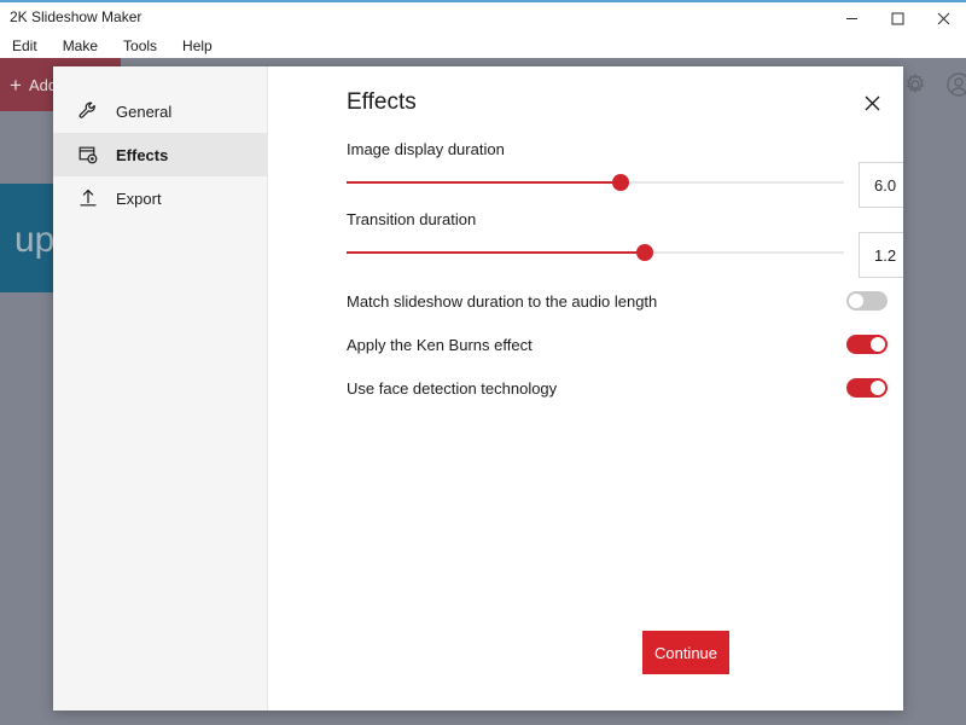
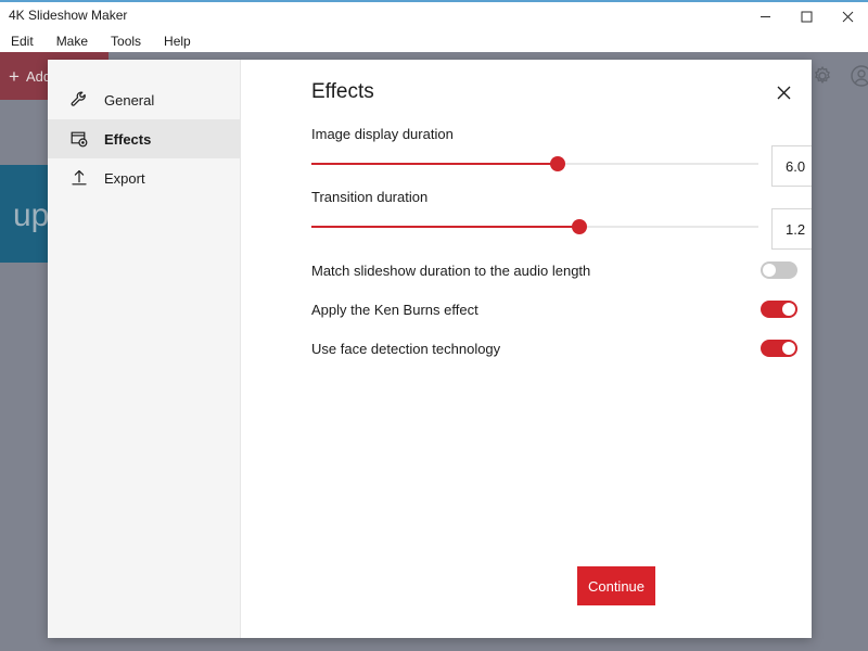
- 2K Slideshow Maker
+ 4K Slideshow Maker
  Edit
  Make
  Tools
  Help
  +
  up
  General
  Effects
  Export
  Effects
  Image display duration
  6.0
  Transition duration
  1.2
  Match slideshow duration to the audio length
  Apply the Ken Burns effect
  Use face detection technology
  Continue
